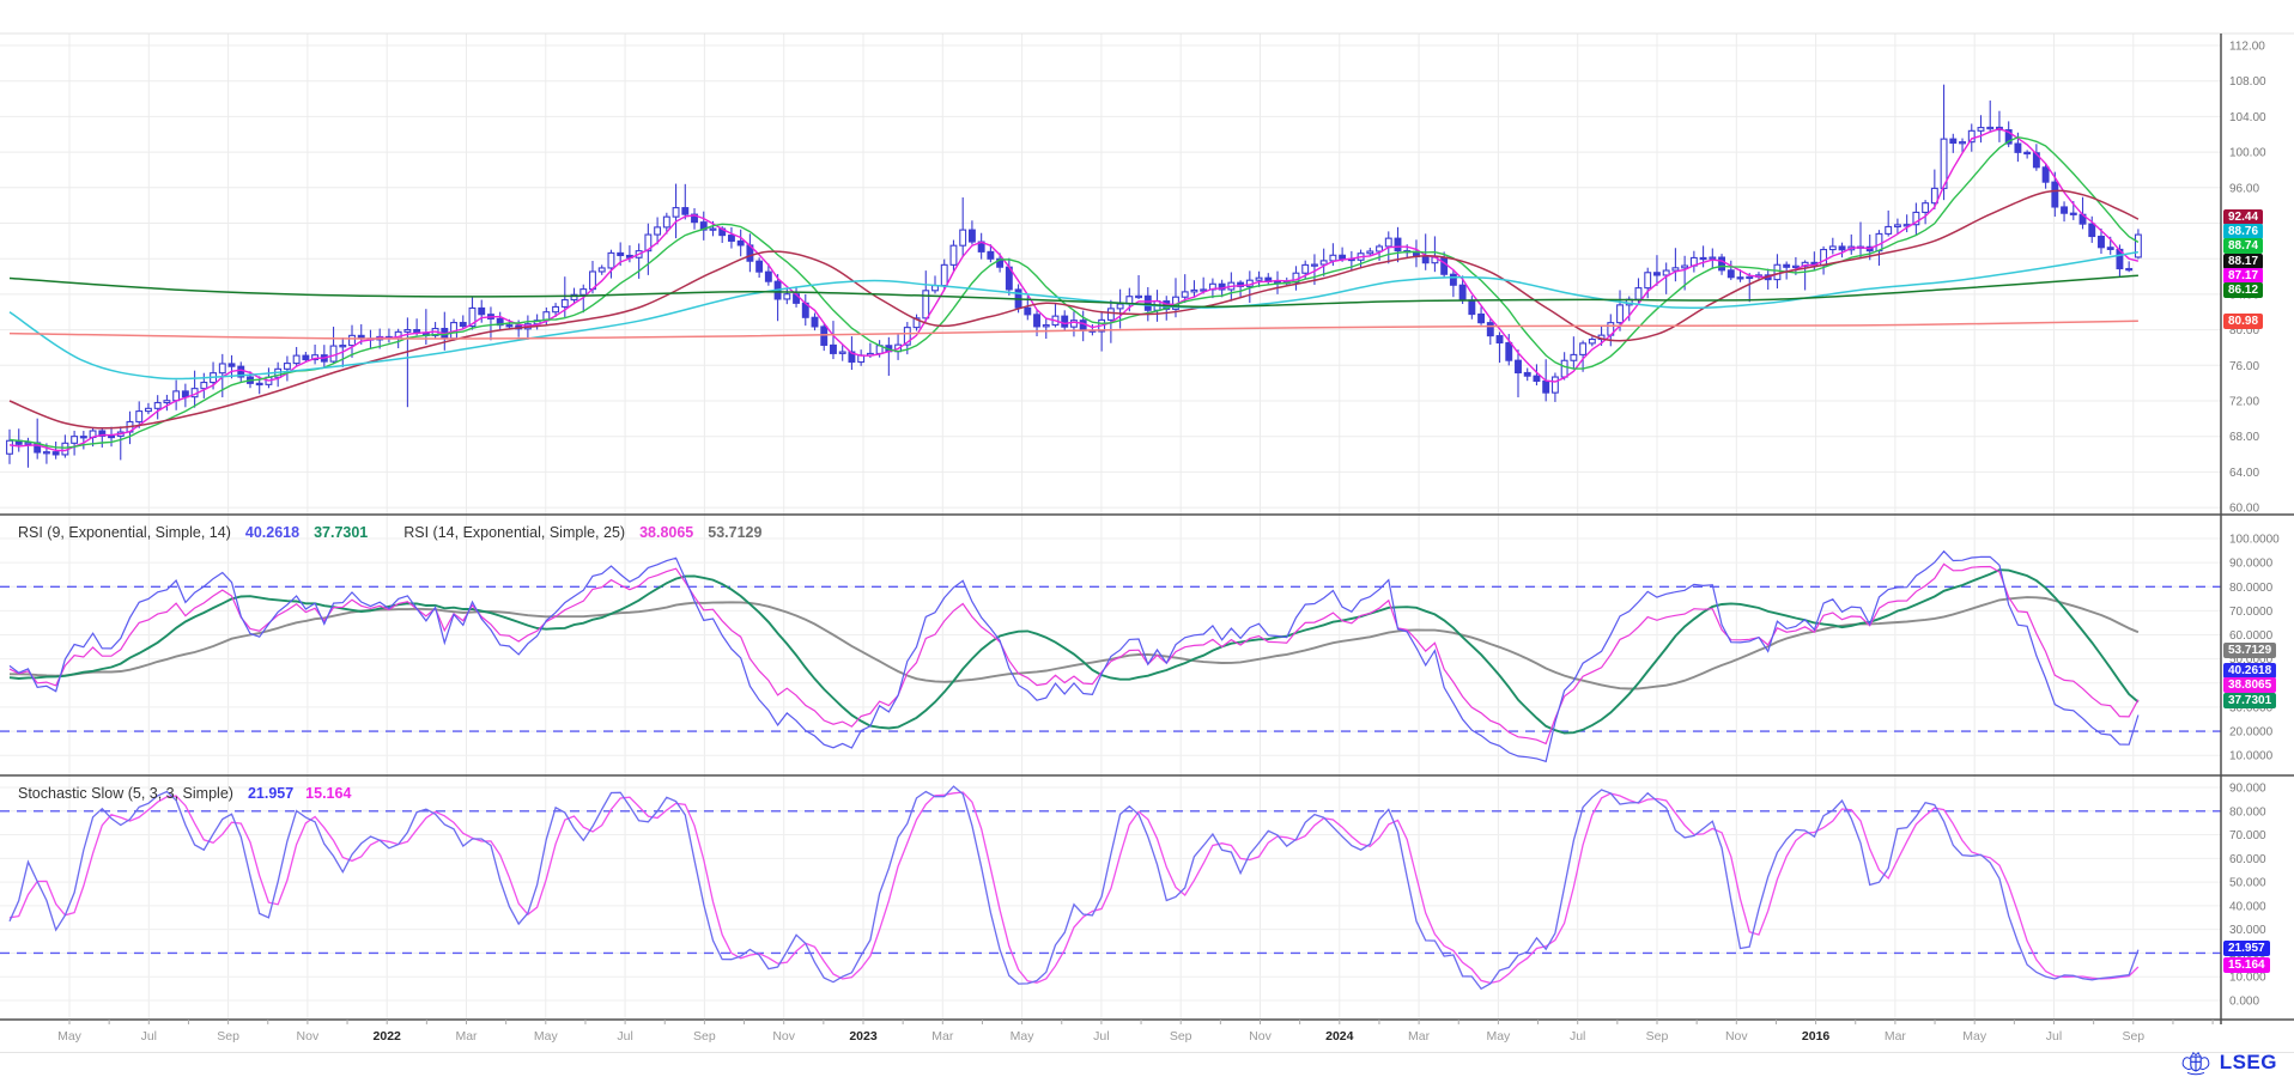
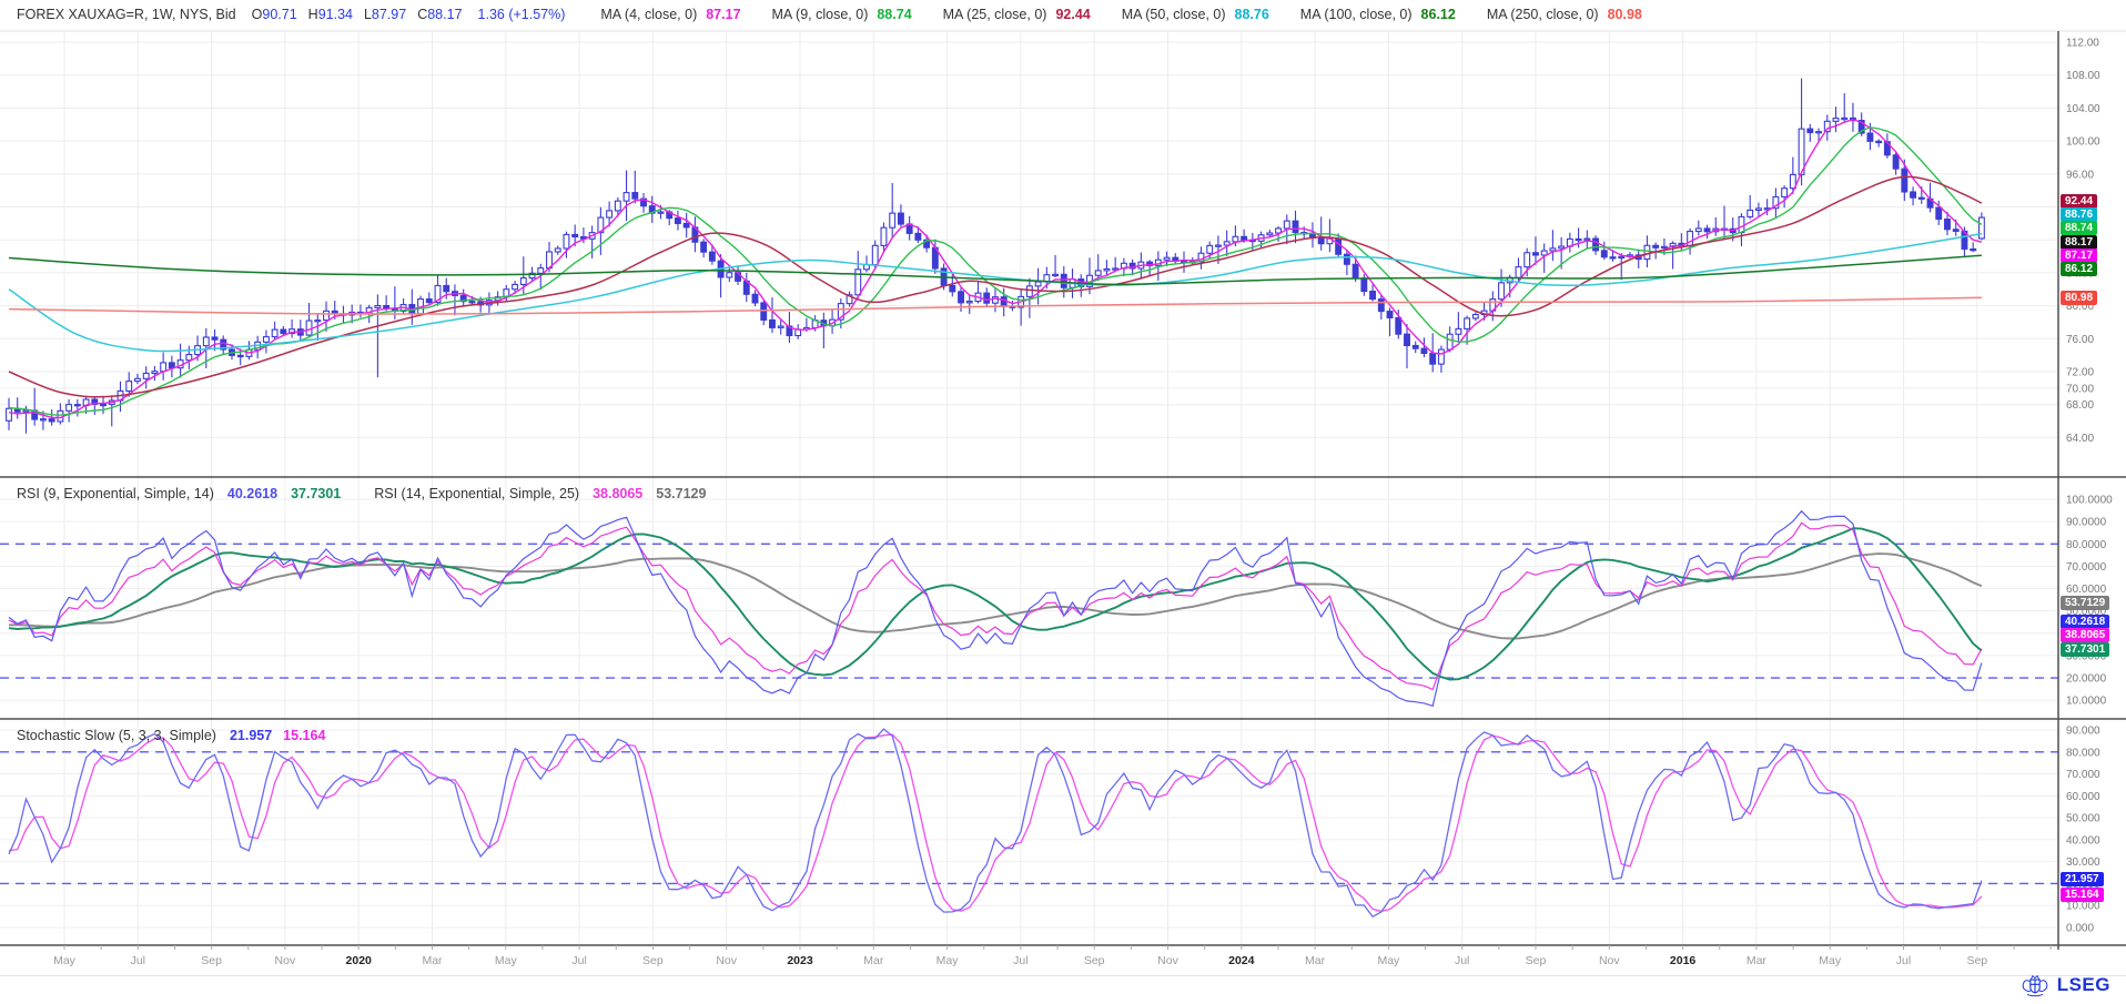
  112.00
  108.00
  104.00
  100.00
  96.00
  80.00
  76.00
  72.00
  68.00
  64.00
- 60.00
+ 70.00
  100.0000
  90.0000
  80.0000
  70.0000
  60.0000
  50.0000
  30.0000
  20.0000
  10.0000
  90.000
  80.000
  70.000
  60.000
  50.000
  40.000
  30.000
  10.000
  0.000
  May
  Jul
  Sep
  Nov
- 2022
+ 2020
  Mar
  May
  Jul
  Sep
  Nov
  2023
  Mar
  May
  Jul
  Sep
  Nov
  2024
  Mar
  May
  Jul
  Sep
  Nov
  2016
  Mar
  May
  Jul
  Sep
+ FOREX XAUXAG=R, 1W, NYS, Bid
+ O90.71
+ H91.34
+ L87.97
+ C88.17
+ 1.36 (+1.57%)
+ MA (4, close, 0) 87.17
+ MA (9, close, 0) 88.74
+ MA (25, close, 0) 92.44
+ MA (50, close, 0) 88.76
+ MA (100, close, 0) 86.12
+ MA (250, close, 0) 80.98
  RSI (9, Exponential, Simple, 14)
  40.2618
  37.7301
  RSI (14, Exponential, Simple, 25)
  38.8065
  53.7129
  Stochastic Slow (5, 3, 3, Simple)
  21.957
  15.164
  92.44
  88.76
  88.74
  88.17
  87.17
  86.12
  80.98
  53.7129
  40.2618
  38.8065
  37.7301
  21.957
  15.164
  LSEG
